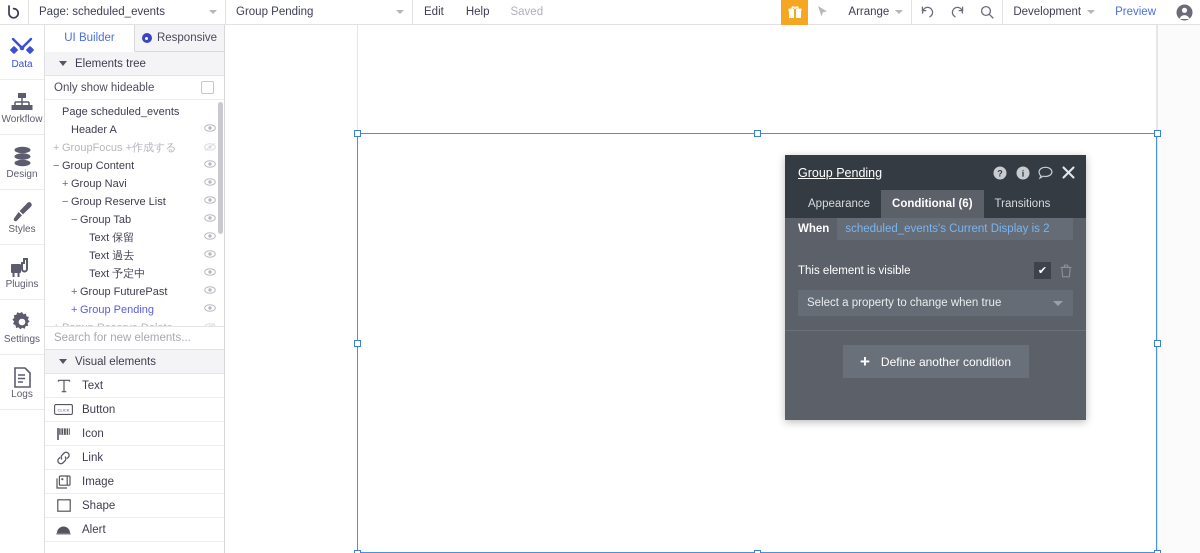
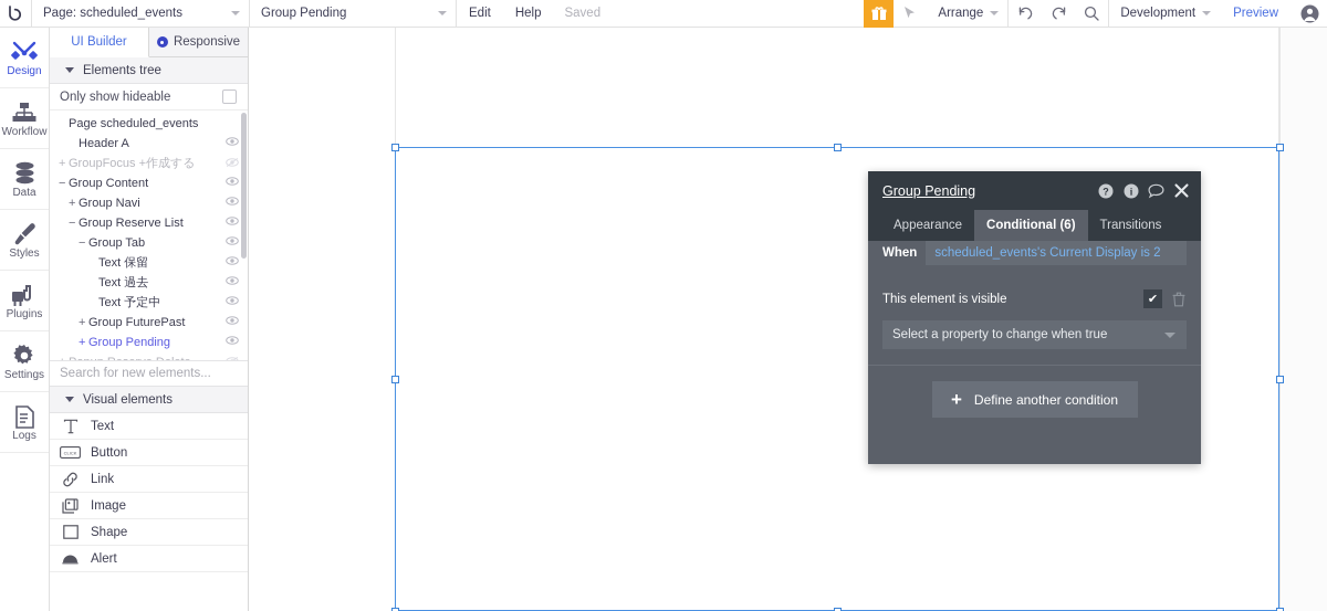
  Page: scheduled_events
  Group Pending
  Edit
  Help
  Saved
  Arrange
  Development
  Preview
- Data
+ Design
  Workflow
- Design
+ Data
  Styles
  Plugins
  Settings
  Logs
  UI Builder
  Responsive
  Elements tree
  Only show hideable
  Page scheduled_events
  Header A
  +
  GroupFocus +作成する
  −
  Group Content
  +
  Group Navi
  −
  Group Reserve List
  −
  Group Tab
  Text 保留
  Text 過去
  Text 予定中
  +
  Group FuturePast
  +
  Group Pending
  Search for new elements...
  Visual elements
  Text
  Button
- Icon
  Link
  Image
  Shape
  Alert
  Group Pending
  ?
  i
  Appearance
  Conditional (6)
  Transitions
  When
  scheduled_events's Current Display is 2
  This element is visible
  ✔
  Select a property to change when true
  +
  Define another condition
